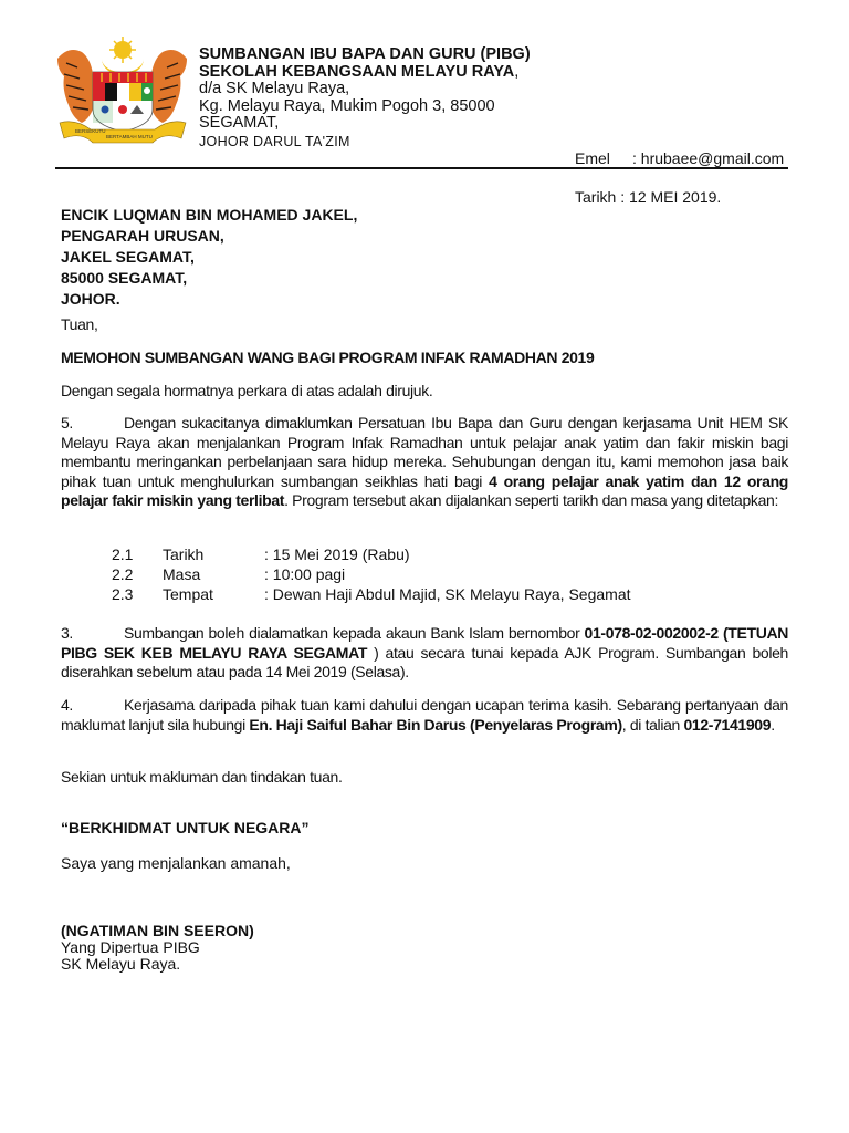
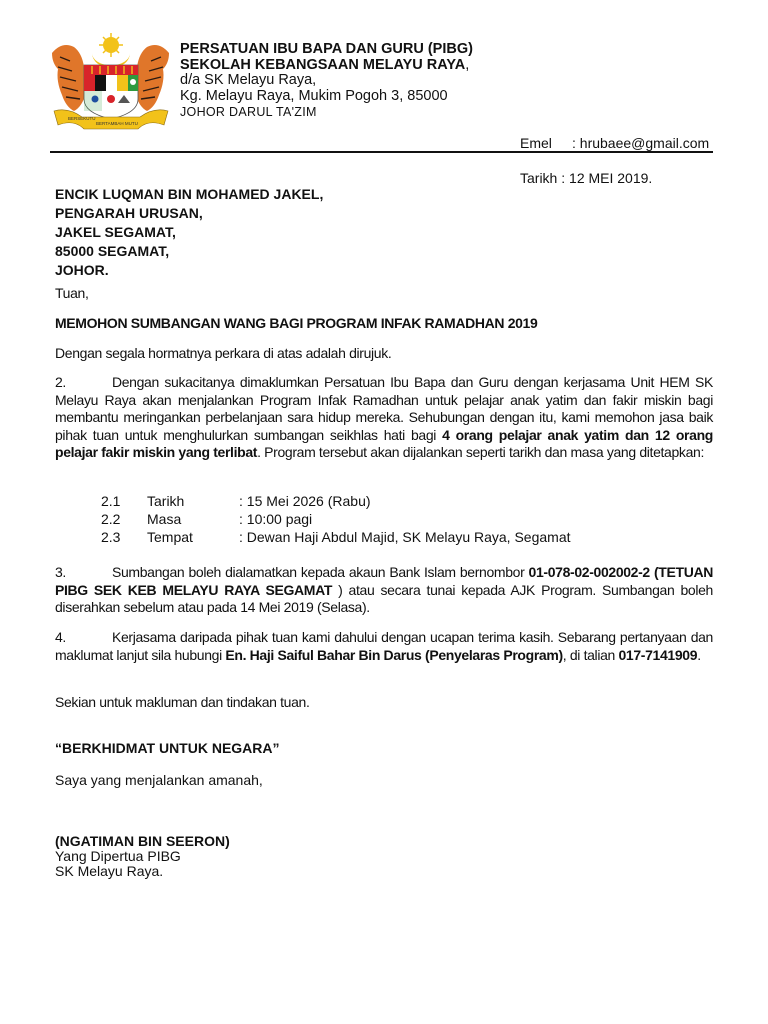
- SUMBANGAN IBU BAPA DAN GURU (PIBG)
+ PERSATUAN IBU BAPA DAN GURU (PIBG)
  SEKOLAH KEBANGSAAN MELAYU RAYA,
  d/a SK Melayu Raya,
  Kg. Melayu Raya, Mukim Pogoh 3, 85000
- SEGAMAT,
  JOHOR DARUL TA'ZIM
  Emel : hrubaee@gmail.com
  Tarikh : 12 MEI 2019.
  ENCIK LUQMAN BIN MOHAMED JAKEL,
  PENGARAH URUSAN,
  JAKEL SEGAMAT,
  85000 SEGAMAT,
  JOHOR.
  Tuan,
  MEMOHON SUMBANGAN WANG BAGI PROGRAM INFAK RAMADHAN 2019
  Dengan segala hormatnya perkara di atas adalah dirujuk.
- 5. Dengan sukacitanya dimaklumkan Persatuan Ibu Bapa dan Guru dengan kerjasama Unit HEM SK Melayu Raya akan menjalankan Program Infak Ramadhan untuk pelajar anak yatim dan fakir miskin bagi membantu meringankan perbelanjaan sara hidup mereka. Sehubungan dengan itu, kami memohon jasa baik pihak tuan untuk menghulurkan sumbangan seikhlas hati bagi 4 orang pelajar anak yatim dan 12 orang pelajar fakir miskin yang terlibat. Program tersebut akan dijalankan seperti tarikh dan masa yang ditetapkan:
+ 2. Dengan sukacitanya dimaklumkan Persatuan Ibu Bapa dan Guru dengan kerjasama Unit HEM SK Melayu Raya akan menjalankan Program Infak Ramadhan untuk pelajar anak yatim dan fakir miskin bagi membantu meringankan perbelanjaan sara hidup mereka. Sehubungan dengan itu, kami memohon jasa baik pihak tuan untuk menghulurkan sumbangan seikhlas hati bagi 4 orang pelajar anak yatim dan 12 orang pelajar fakir miskin yang terlibat. Program tersebut akan dijalankan seperti tarikh dan masa yang ditetapkan:
- 2.1 Tarikh : 15 Mei 2019 (Rabu)
+ 2.1 Tarikh : 15 Mei 2026 (Rabu)
  2.2 Masa : 10:00 pagi
  2.3 Tempat : Dewan Haji Abdul Majid, SK Melayu Raya, Segamat
  3. Sumbangan boleh dialamatkan kepada akaun Bank Islam bernombor 01-078-02-002002-2 (TETUAN PIBG SEK KEB MELAYU RAYA SEGAMAT ) atau secara tunai kepada AJK Program. Sumbangan boleh diserahkan sebelum atau pada 14 Mei 2019 (Selasa).
- 4. Kerjasama daripada pihak tuan kami dahului dengan ucapan terima kasih. Sebarang pertanyaan dan maklumat lanjut sila hubungi En. Haji Saiful Bahar Bin Darus (Penyelaras Program), di talian 012-7141909.
+ 4. Kerjasama daripada pihak tuan kami dahului dengan ucapan terima kasih. Sebarang pertanyaan dan maklumat lanjut sila hubungi En. Haji Saiful Bahar Bin Darus (Penyelaras Program), di talian 017-7141909.
  Sekian untuk makluman dan tindakan tuan.
  “BERKHIDMAT UNTUK NEGARA”
  Saya yang menjalankan amanah,
  (NGATIMAN BIN SEERON)
  Yang Dipertua PIBG
  SK Melayu Raya.
